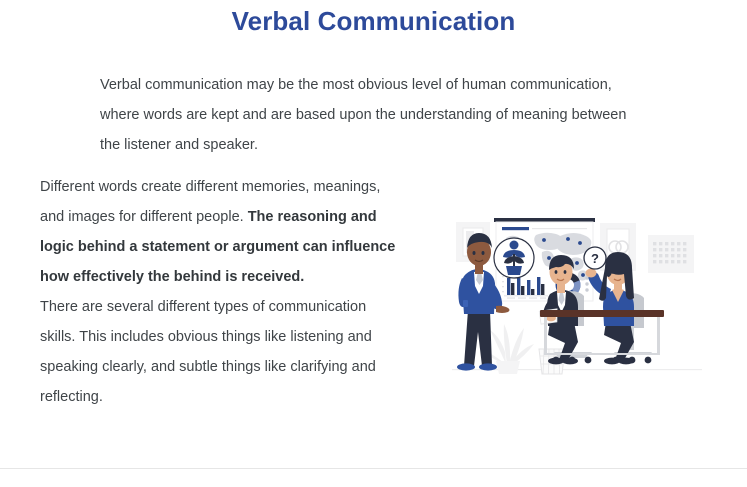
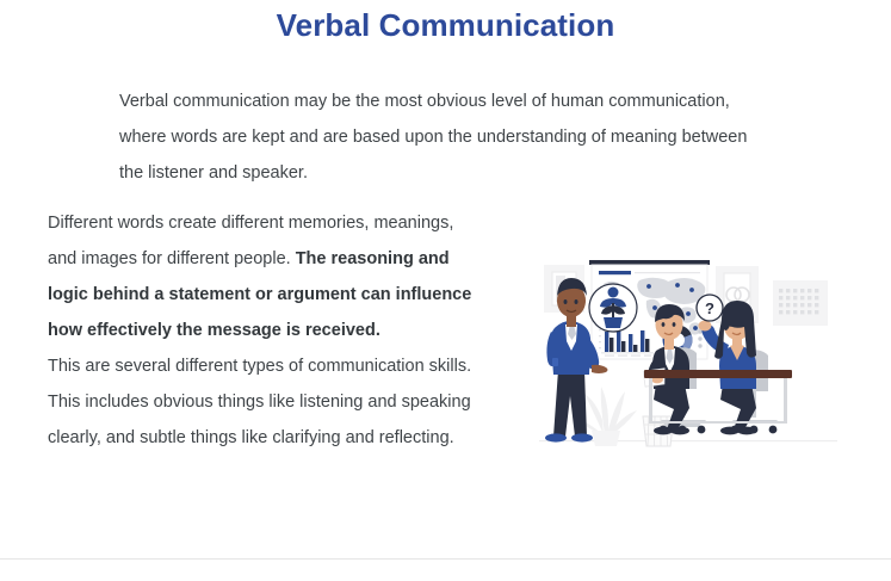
  Verbal Communication
  Verbal communication may be the most obvious level of human communication, where words are kept and are based upon the understanding of meaning between the listener and speaker.
- Different words create different memories, meanings, and images for different people. The reasoning and logic behind a statement or argument can influence how effectively the behind is received.
+ Different words create different memories, meanings, and images for different people. The reasoning and logic behind a statement or argument can influence how effectively the message is received.
- There are several different types of communication skills. This includes obvious things like listening and speaking clearly, and subtle things like clarifying and reflecting.
+ This are several different types of communication skills. This includes obvious things like listening and speaking clearly, and subtle things like clarifying and reflecting.
  ?
